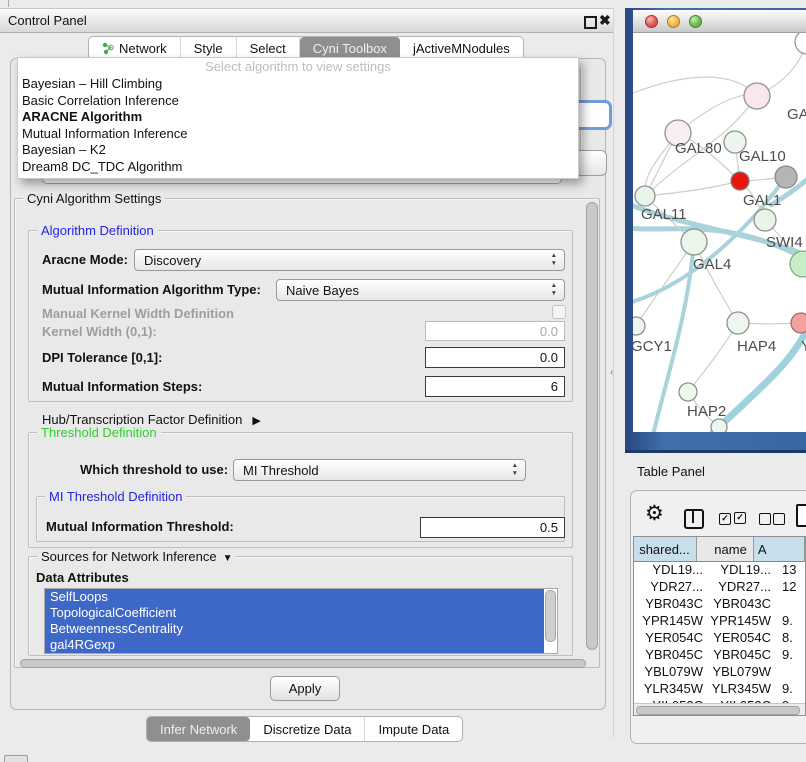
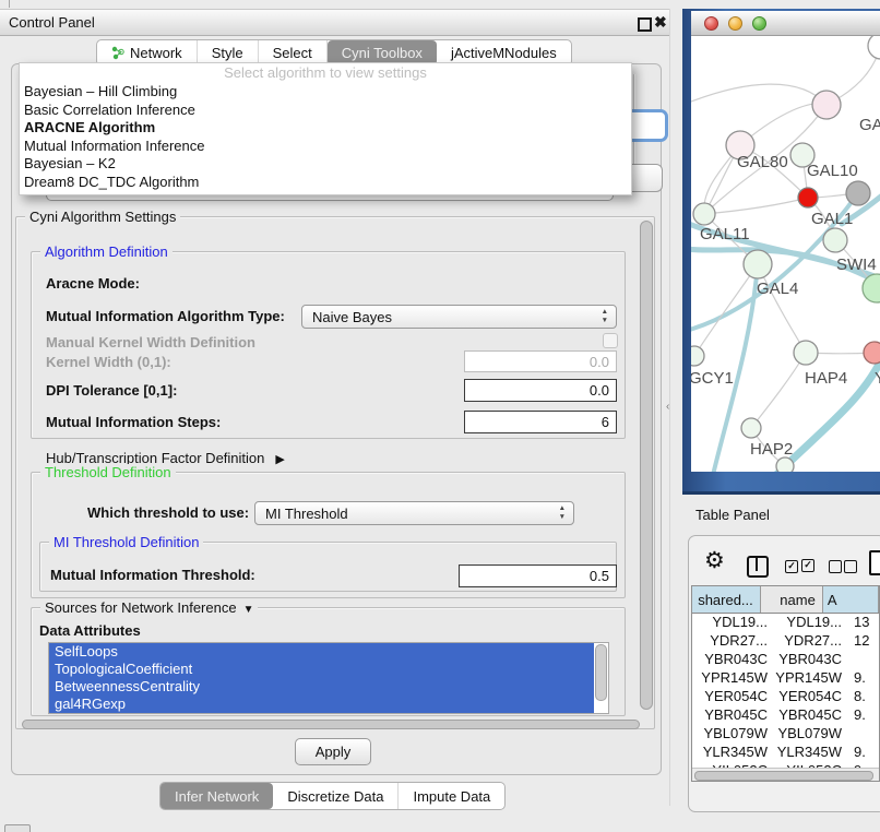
  Control Panel
  ✖
  Network
  Style
  Select
  Cyni Toolbox
  jActiveMNodules
  Select algorithm to view settings
  Bayesian – Hill Climbing
  Basic Correlation Inference
  ARACNE Algorithm
  Mutual Information Inference
  Bayesian – K2
  Dream8 DC_TDC Algorithm
  Cyni Algorithm Settings
  Algorithm Definition
  Aracne Mode:
- Discovery
  Mutual Information Algorithm Type:
  Naive Bayes
  Manual Kernel Width Definition
  Kernel Width (0,1):
  0.0
  DPI Tolerance [0,1]:
  0.0
  Mutual Information Steps:
  6
  Hub/Transcription Factor Definition ▶
  Threshold Definition
  Which threshold to use:
  MI Threshold
  MI Threshold Definition
  Mutual Information Threshold:
  0.5
  Sources for Network Inference ▼
  Data Attributes
  SelfLoops
  TopologicalCoefficient
  BetweennessCentrality
  gal4RGexp
  Apply
  Infer Network
  Discretize Data
  Impute Data
  ‹
  GAL80
  GAL10
  GAL1
  GAL11
  SWI4
  GAL4
  GCY1
  HAP4
  HAP2
  Table Panel
  ⚙
  ✓
  ✓
  shared...
  name
  A
  YDL19...
  YDL19...
  13
  YDR27...
  YDR27...
  12
  YBR043C
  YBR043C
  YPR145W
  YPR145W
  9.
  YER054C
  YER054C
  8.
  YBR045C
  YBR045C
  9.
  YBL079W
  YBL079W
  YLR345W
  YLR345W
  9.
